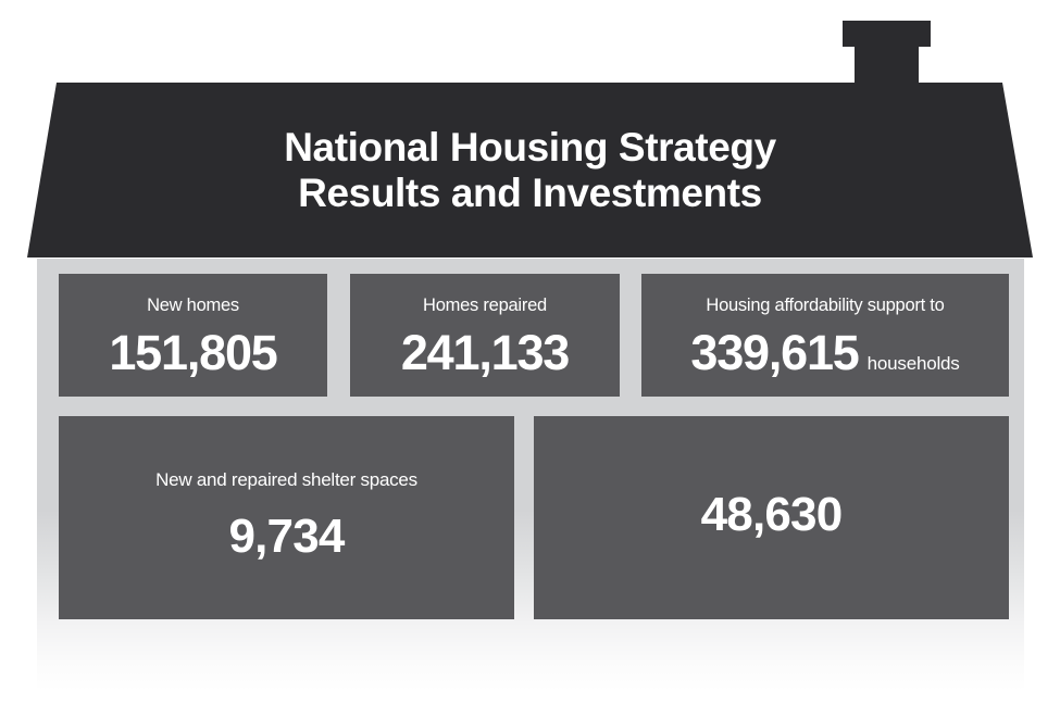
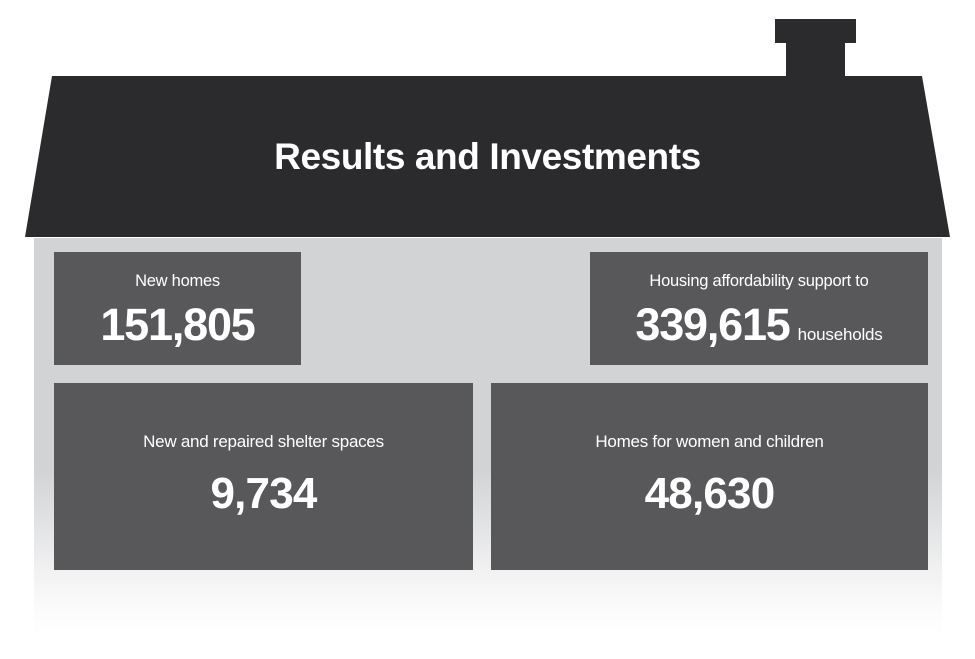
- National Housing Strategy
  Results and Investments
  New homes
  151,805
- Homes repaired
- 241,133
  Housing affordability support to
  339,615
  households
  New and repaired shelter spaces
  9,734
+ Homes for women and children
  48,630
